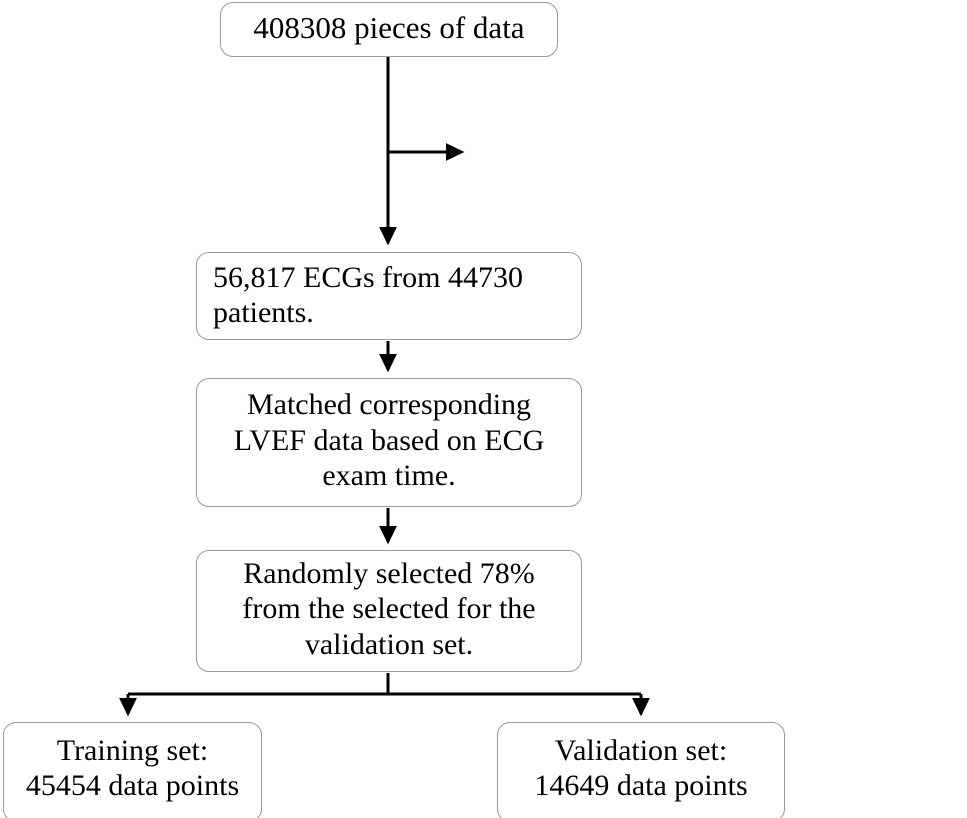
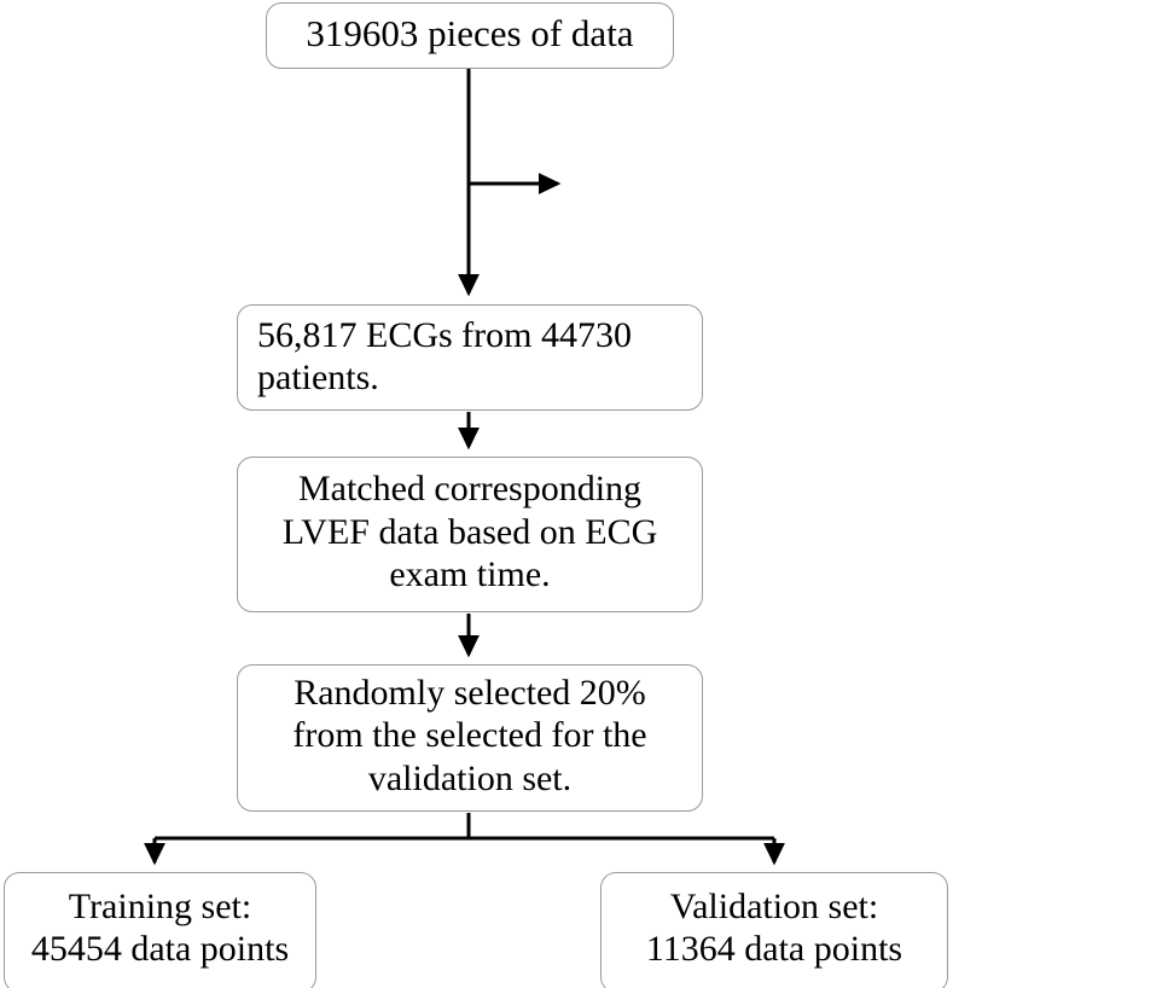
- 408308 pieces of data
+ 319603 pieces of data
  56,817 ECGs from 44730
  patients.
  Matched corresponding
  LVEF data based on ECG
  exam time.
- Randomly selected 78%
+ Randomly selected 20%
  from the selected for the
  validation set.
  Training set:
  45454 data points
  Validation set:
- 14649 data points
+ 11364 data points
